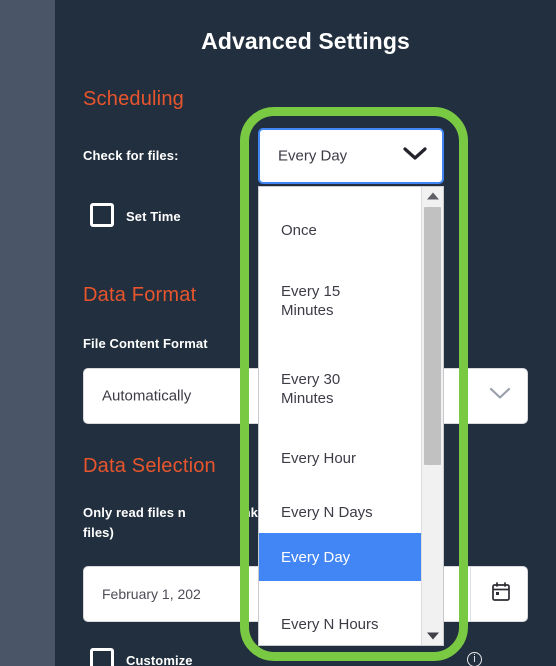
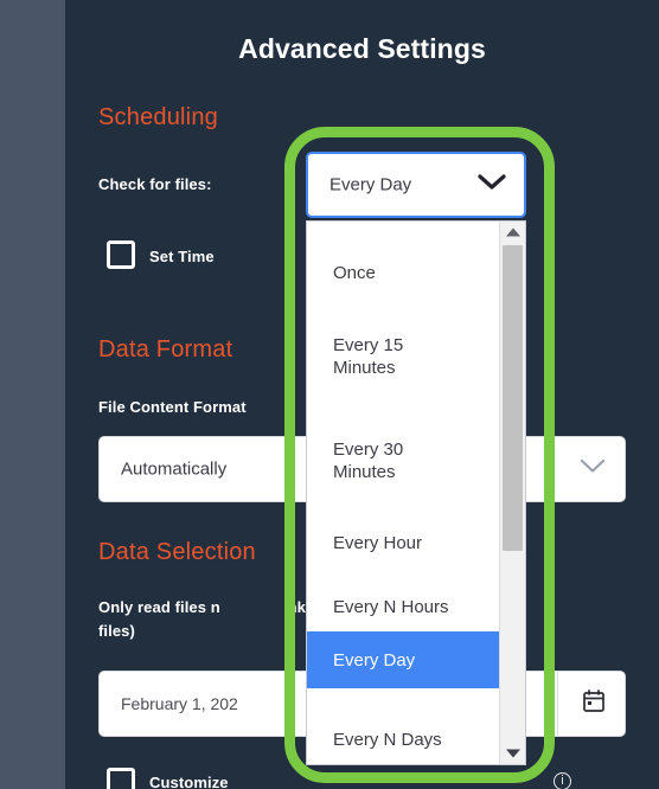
  Advanced Settings
  Scheduling
  Check for files:
  Set Time
  Data Format
  File Content Format
  Automatically
  Data Selection
  files)
  February 1, 202
  Customize
  i
  Once
  Every 15
  Minutes
  Every 30
  Minutes
  Every Hour
- Every N Days
+ Every N Hours
  Every Day
- Every N Hours
+ Every N Days
  Every Day
